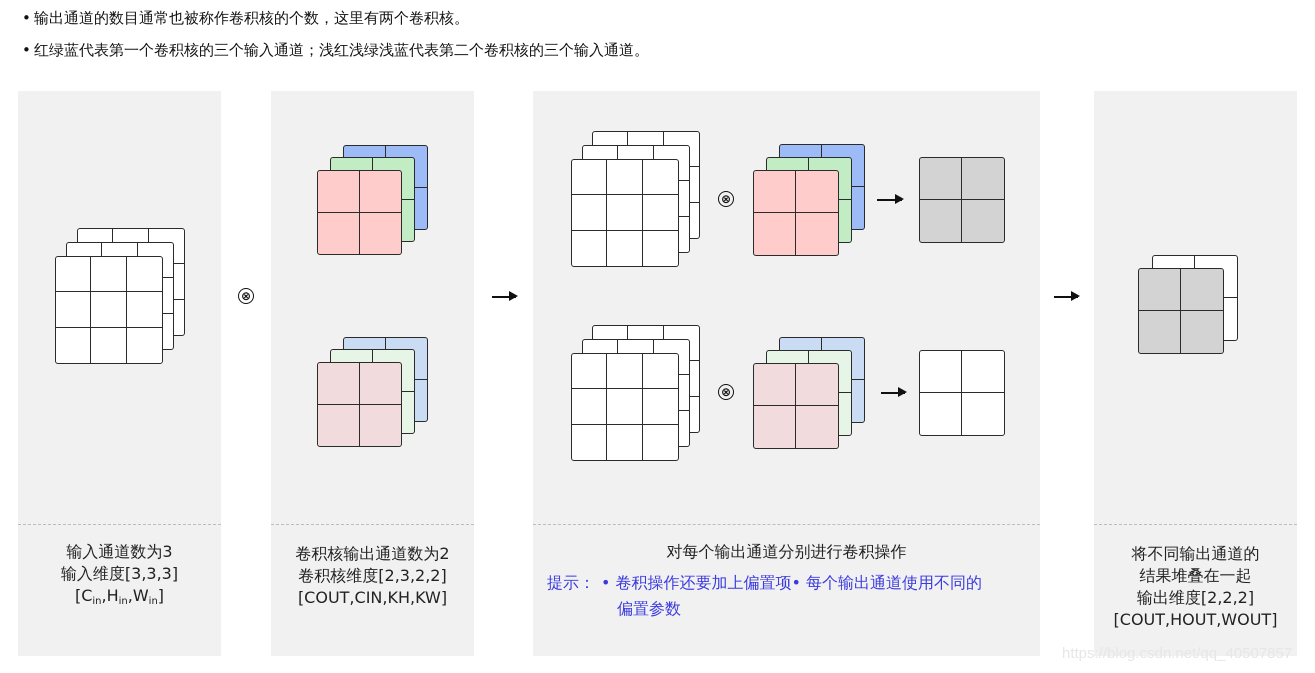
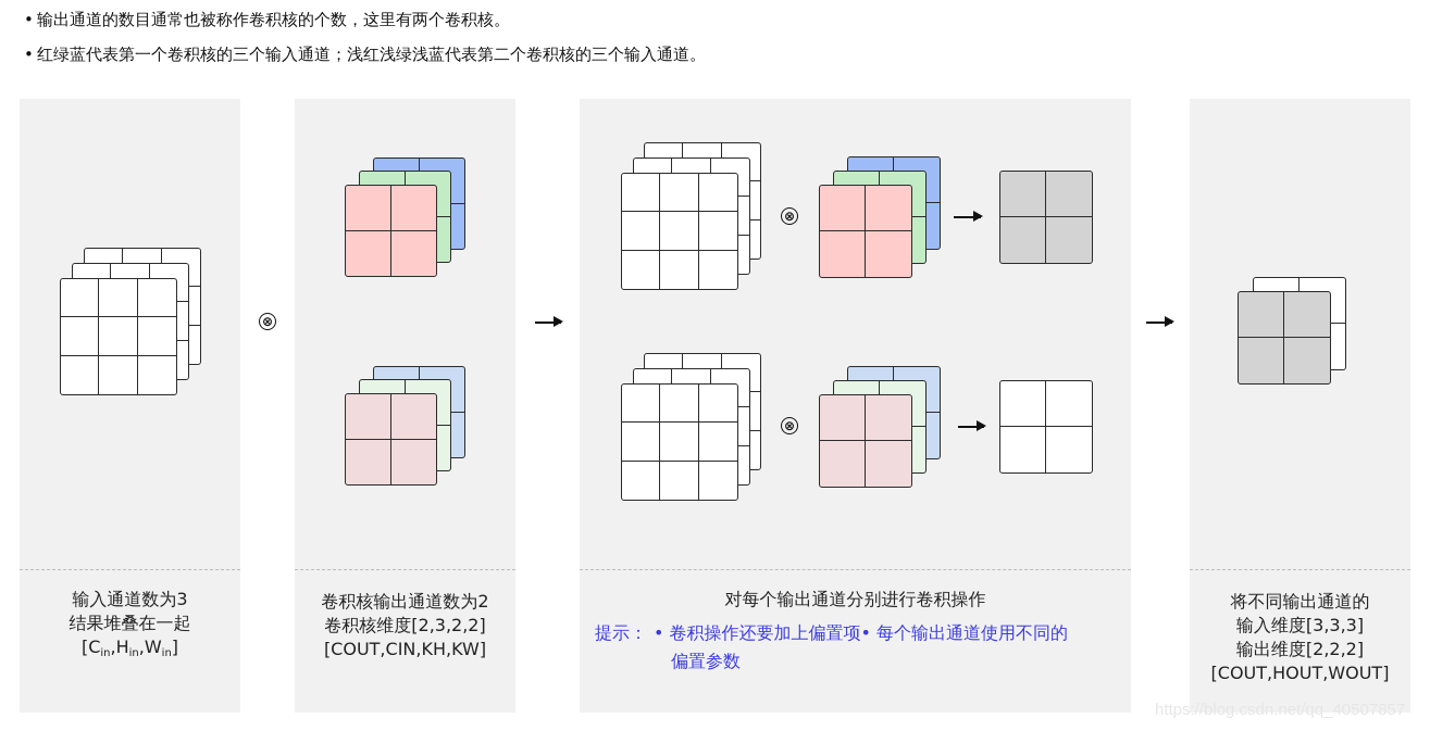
  • 输出通道的数目通常也被称作卷积核的个数，这里有两个卷积核。
  • 红绿蓝代表第一个卷积核的三个输入通道；浅红浅绿浅蓝代表第二个卷积核的三个输入通道。
  输入通道数为3
- 输入维度[3,3,3]
+ 结果堆叠在一起
  [Cin,Hin,Win]
  ⊗
  卷积核输出通道数为2
  卷积核维度[2,3,2,2]
  [COUT,CIN,KH,KW]
  ⊗
  ⊗
  对每个输出通道分别进行卷积操作
  提示：
  • 卷积操作还要加上偏置项• 每个输出通道使用不同的
  偏置参数
  将不同输出通道的
- 结果堆叠在一起
+ 输入维度[3,3,3]
  输出维度[2,2,2]
  [COUT,HOUT,WOUT]
  https://blog.csdn.net/qq_40507857
